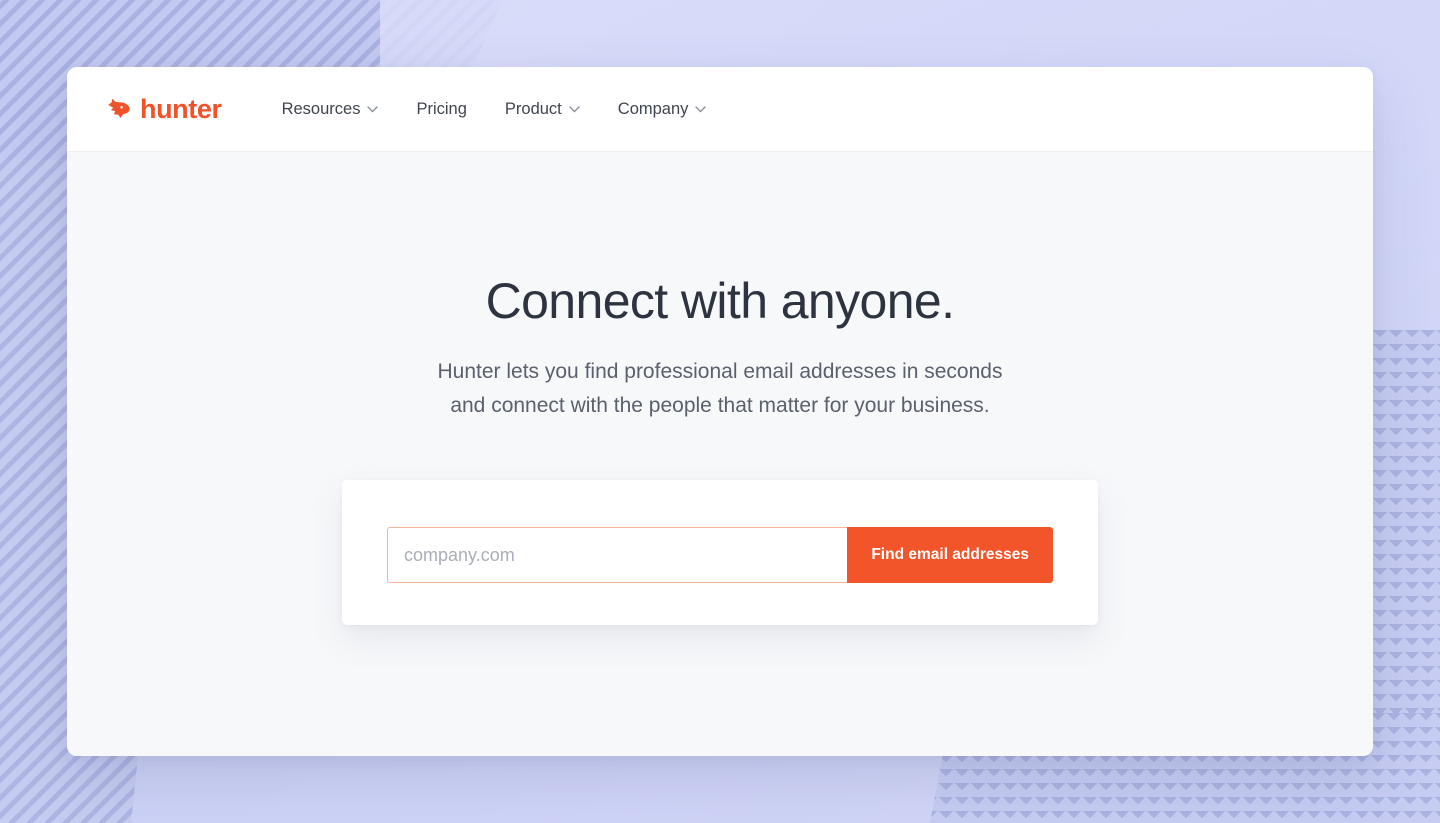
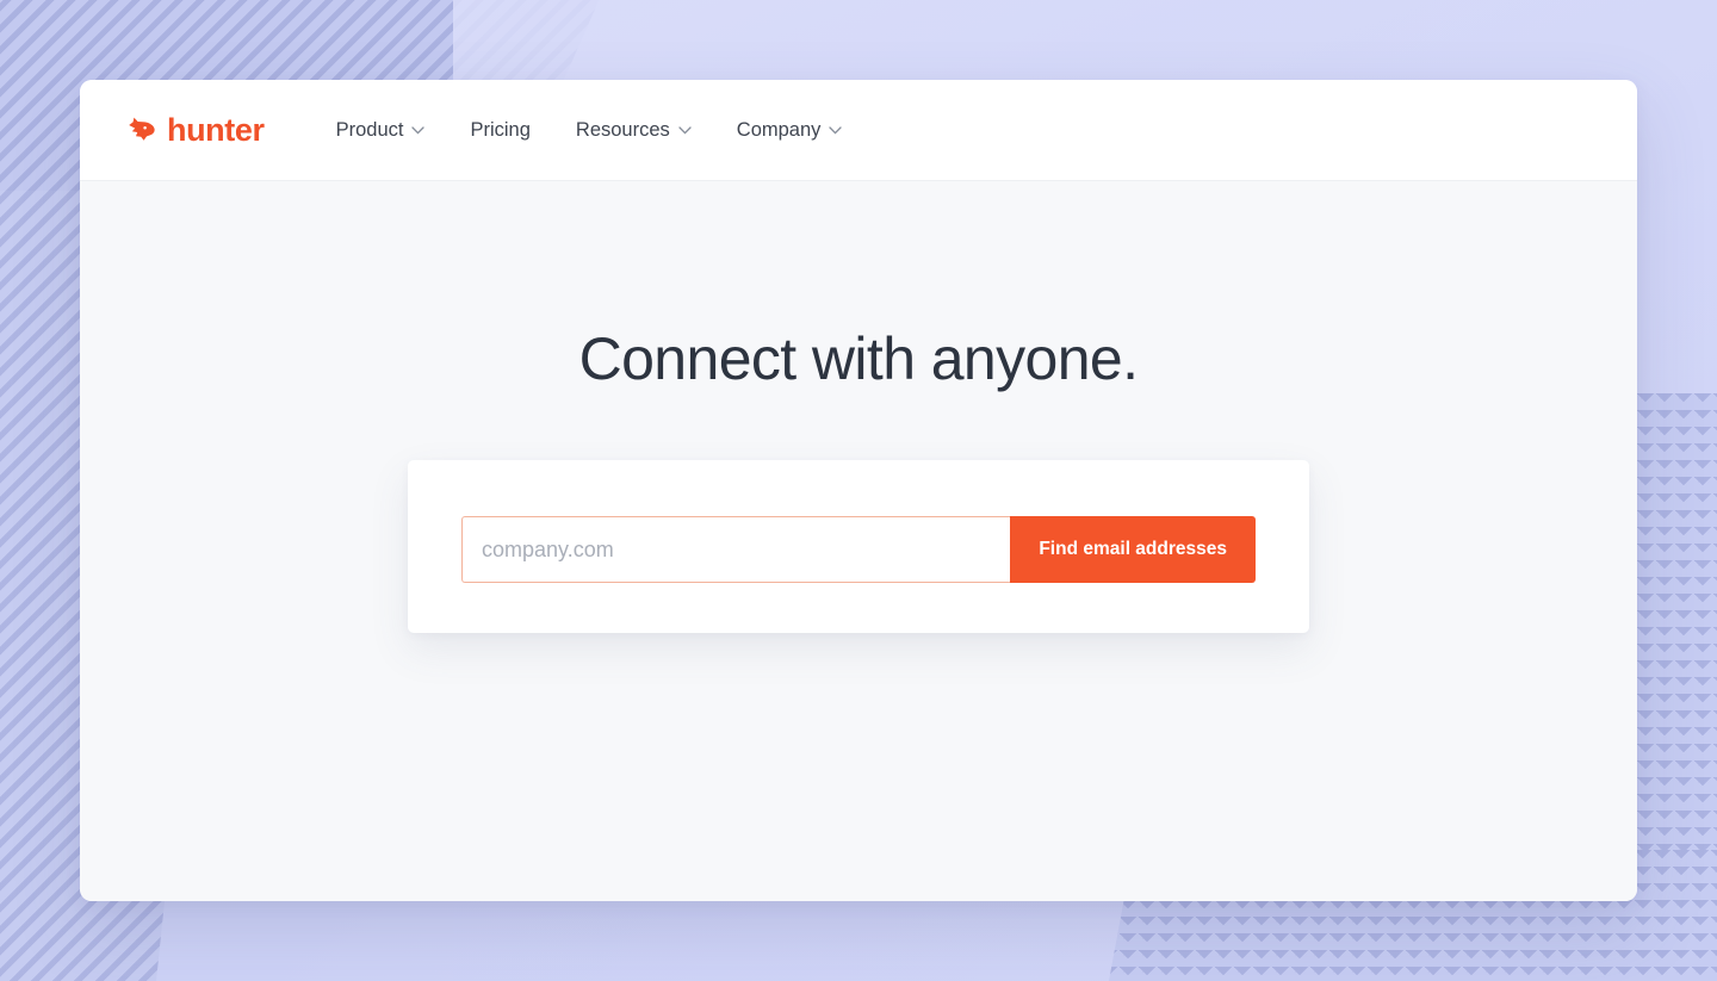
  hunter
- Resources
+ Product
  Pricing
- Product
+ Resources
  Company
  Connect with anyone.
- Hunter lets you find professional email addresses in seconds
- and connect with the people that matter for your business.
  company.com
  Find email addresses
